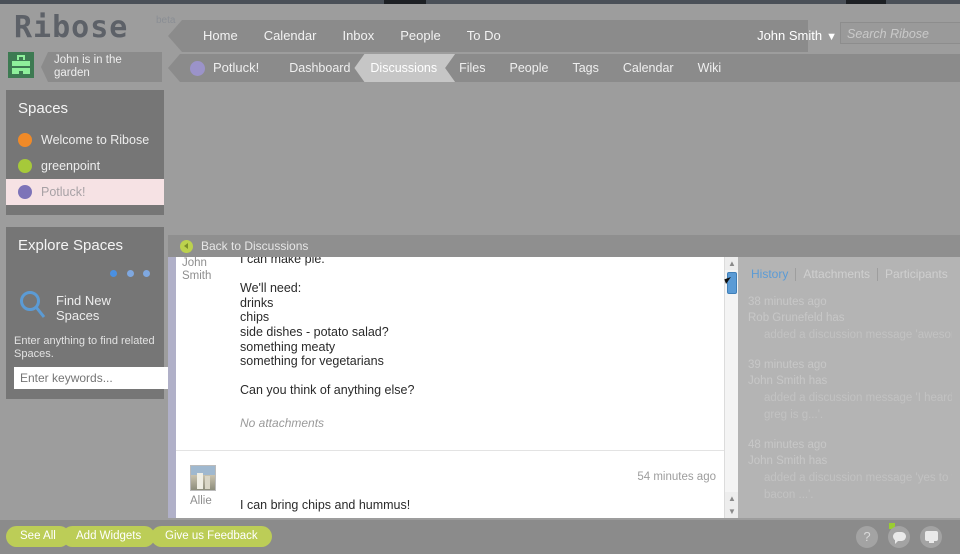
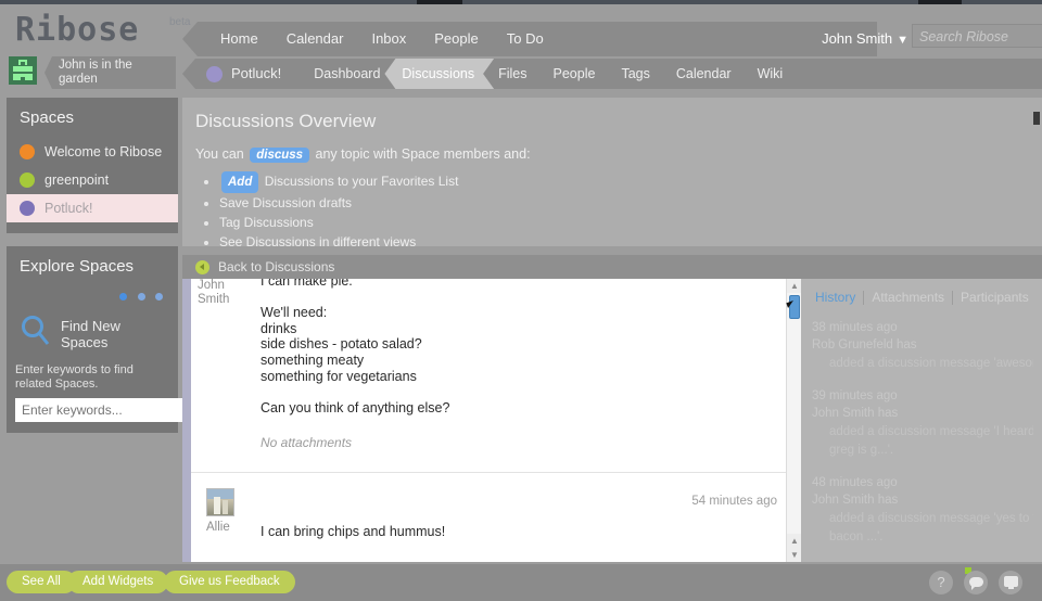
  Ribose
  Home
  Calendar
  Inbox
  People
  To Do
  John Smith ▼
  Search Ribose
  John is in the
  garden
  Potluck!
  Dashboard
  Discussions
  Files
  People
  Tags
  Calendar
  Wiki
  Spaces
  Welcome to Ribose
  greenpoint
  Potluck!
  Explore Spaces
  Find New Spaces
- Enter anything to find related Spaces.
+ Enter keywords to find related Spaces.
  Enter keywords...
+ Discussions Overview
+ You can discuss any topic with Space members and:
+ Add Discussions to your Favorites List
+ Save Discussion drafts
+ Tag Discussions
+ See Discussions in different views
  Back to Discussions
  John
  Smith
  I can make pie.
  We'll need:
  drinks
- chips
  side dishes - potato salad?
  something meaty
  something for vegetarians
  Can you think of anything else?
  No attachments
  Allie
  54 minutes ago
  I can bring chips and hummus!
  ▲
  ▲
  ▼
  History
  Attachments
  Participants
  See All
  Add Widgets
  Give us Feedback
  ?
